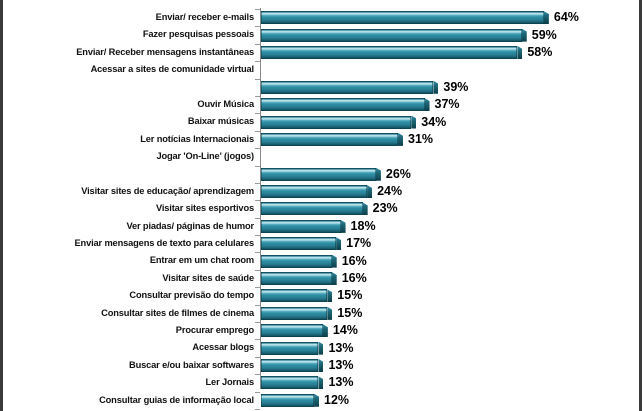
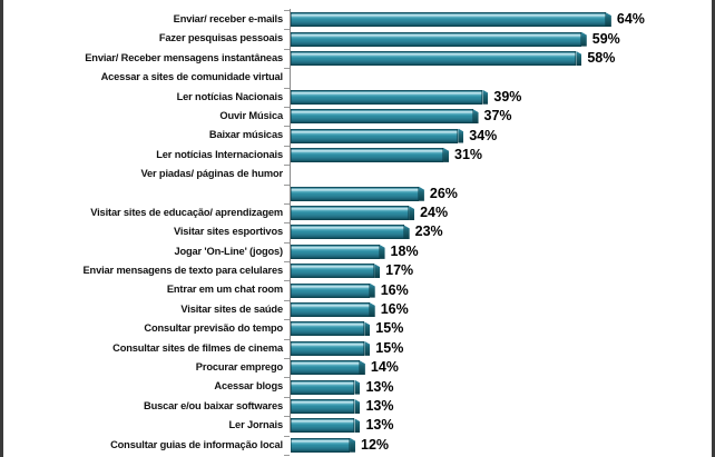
  Enviar/ receber e-mails
  64%
  Fazer pesquisas pessoais
  59%
  Enviar/ Receber mensagens instantâneas
  58%
  Acessar a sites de comunidade virtual
+ Ler notícias Nacionais
  39%
  Ouvir Música
  37%
  Baixar músicas
  34%
  Ler notícias Internacionais
  31%
- Jogar 'On-Line' (jogos)
+ Ver piadas/ páginas de humor
  26%
  Visitar sites de educação/ aprendizagem
  24%
  Visitar sites esportivos
  23%
- Ver piadas/ páginas de humor
+ Jogar 'On-Line' (jogos)
  18%
  Enviar mensagens de texto para celulares
  17%
  Entrar em um chat room
  16%
  Visitar sites de saúde
  16%
  Consultar previsão do tempo
  15%
  Consultar sites de filmes de cinema
  15%
  Procurar emprego
  14%
  Acessar blogs
  13%
  Buscar e/ou baixar softwares
  13%
  Ler Jornais
  13%
  Consultar guias de informação local
  12%
